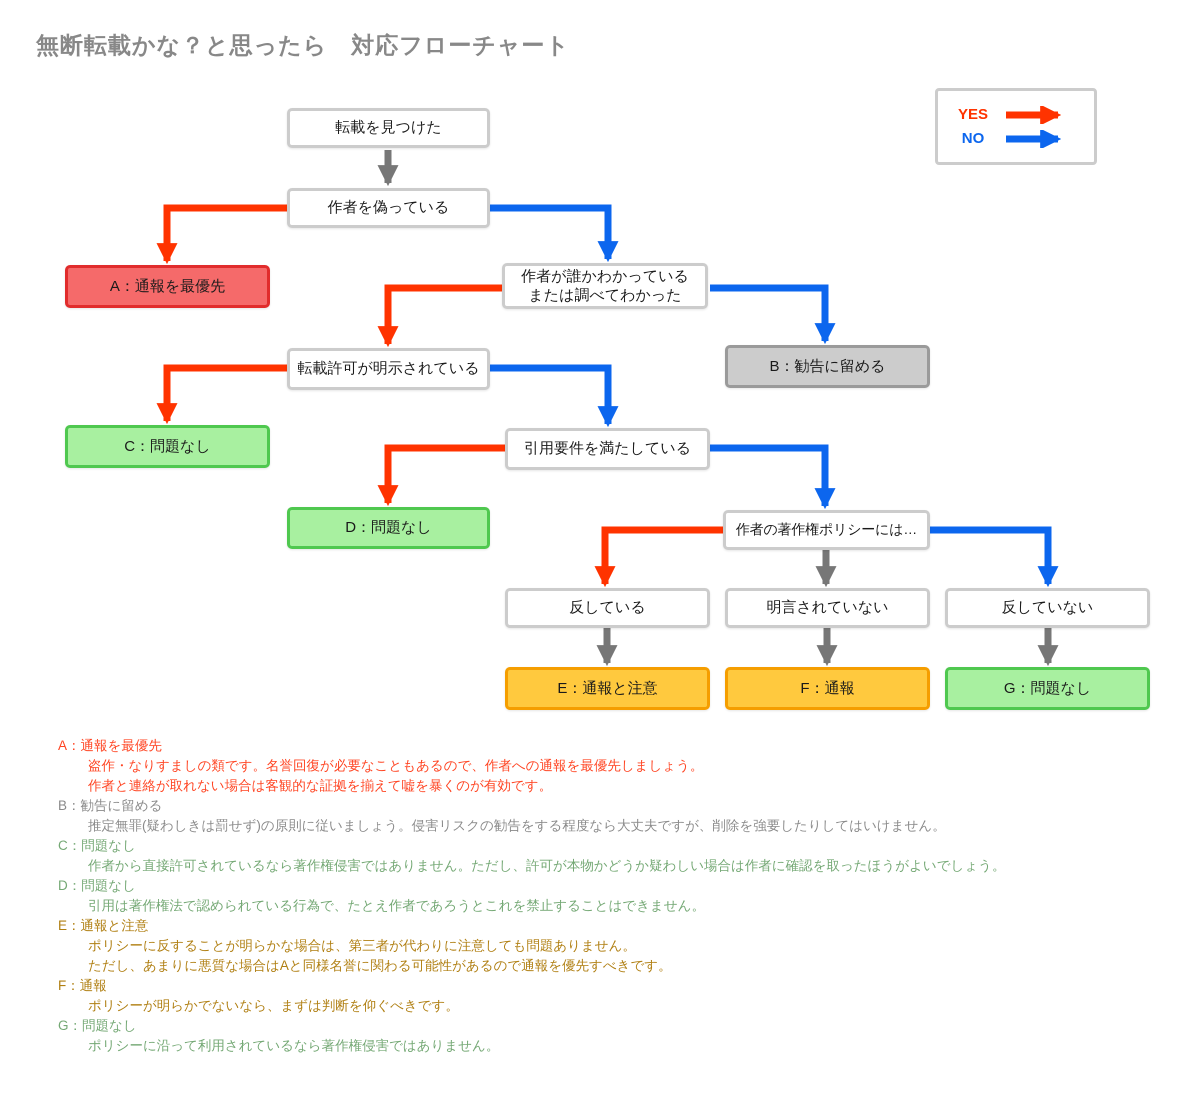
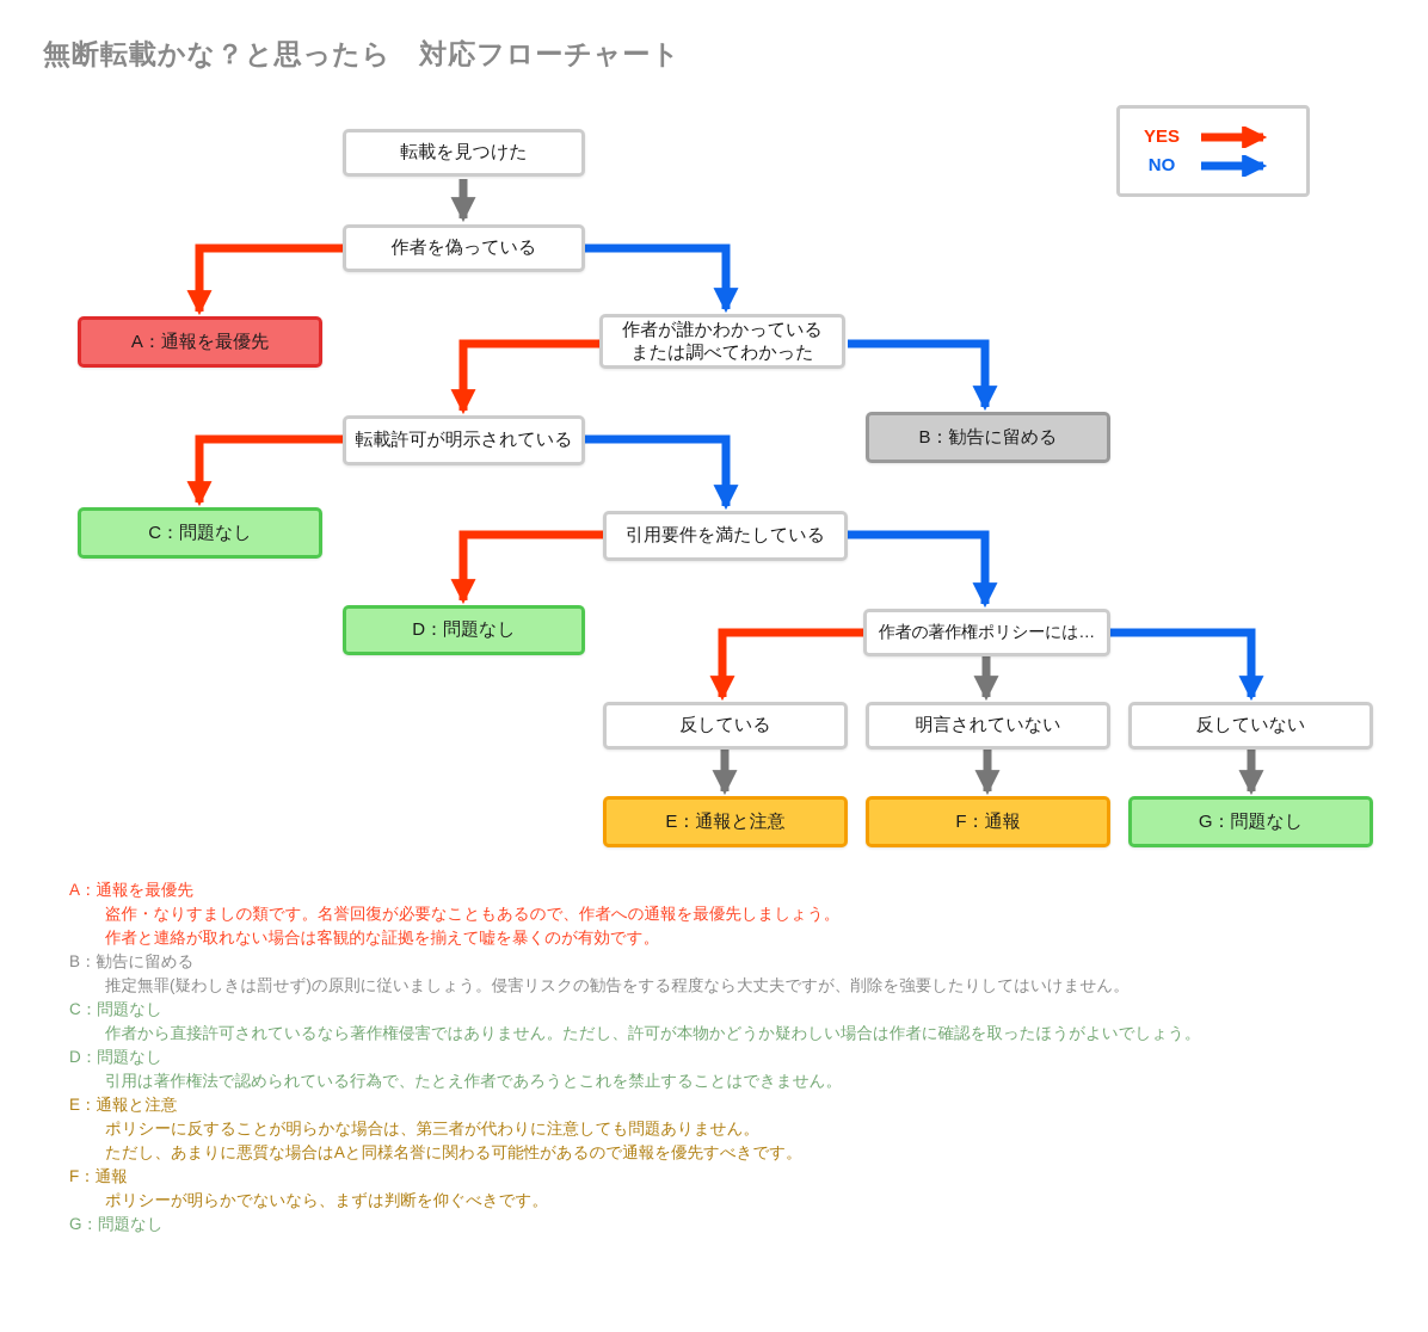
  無断転載かな？と思ったら 対応フローチャート
  YES
  NO
  転載を見つけた
  作者を偽っている
  A：通報を最優先
  作者が誰かわかっている
  または調べてわかった
  B：勧告に留める
  転載許可が明示されている
  C：問題なし
  引用要件を満たしている
  D：問題なし
  作者の著作権ポリシーには…
  反している
  明言されていない
  反していない
  E：通報と注意
  F：通報
  G：問題なし
  A：通報を最優先
  盗作・なりすましの類です。名誉回復が必要なこともあるので、作者への通報を最優先しましょう。
  作者と連絡が取れない場合は客観的な証拠を揃えて嘘を暴くのが有効です。
  B：勧告に留める
  推定無罪(疑わしきは罰せず)の原則に従いましょう。侵害リスクの勧告をする程度なら大丈夫ですが、削除を強要したりしてはいけません。
  C：問題なし
  作者から直接許可されているなら著作権侵害ではありません。ただし、許可が本物かどうか疑わしい場合は作者に確認を取ったほうがよいでしょう。
  D：問題なし
  引用は著作権法で認められている行為で、たとえ作者であろうとこれを禁止することはできません。
  E：通報と注意
  ポリシーに反することが明らかな場合は、第三者が代わりに注意しても問題ありません。
  ただし、あまりに悪質な場合はAと同様名誉に関わる可能性があるので通報を優先すべきです。
  F：通報
  ポリシーが明らかでないなら、まずは判断を仰ぐべきです。
  G：問題なし
- ポリシーに沿って利用されているなら著作権侵害ではありません。
